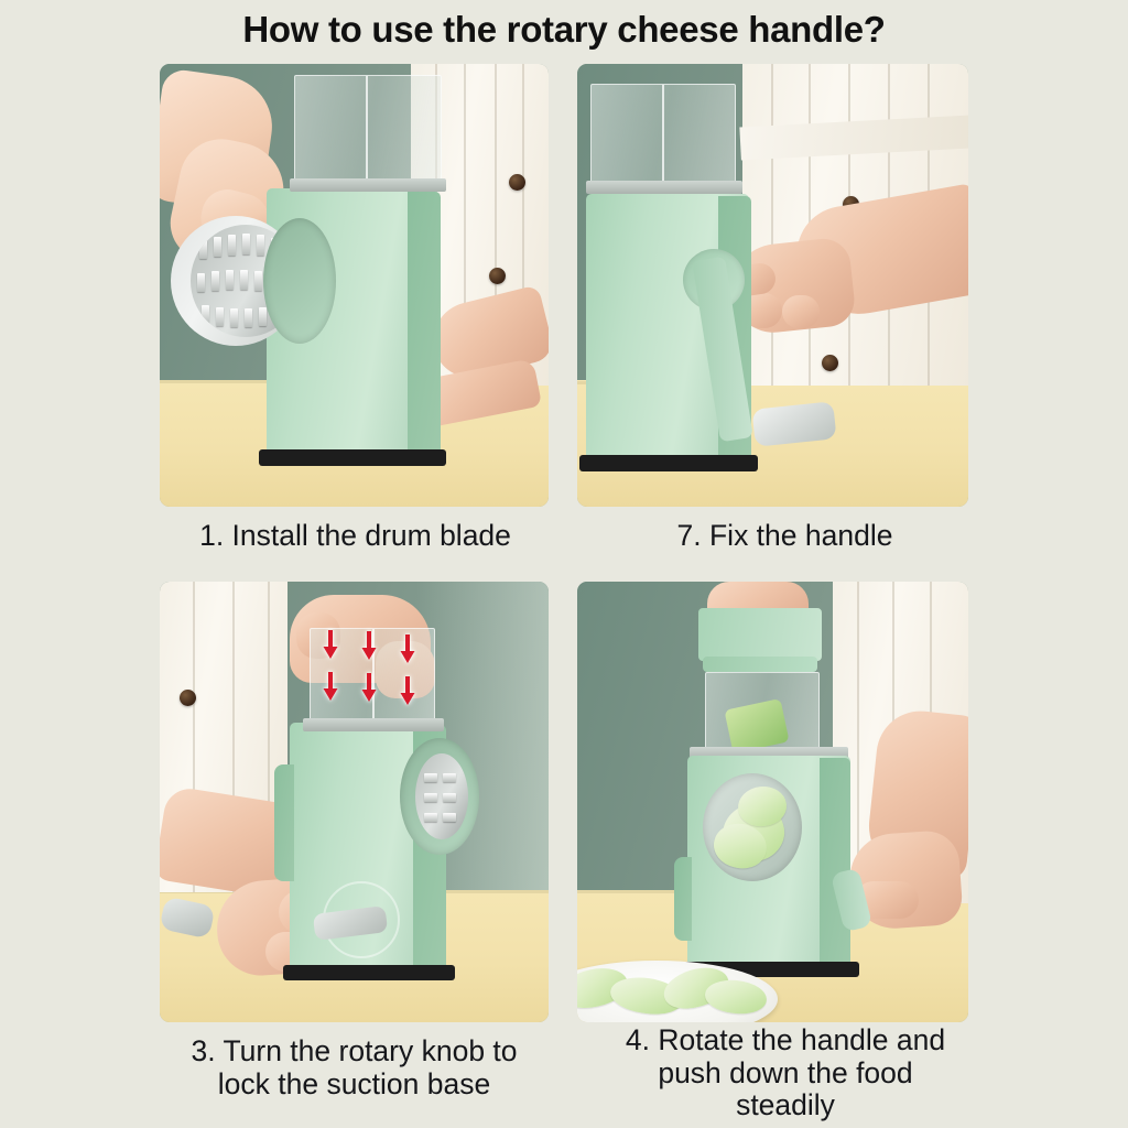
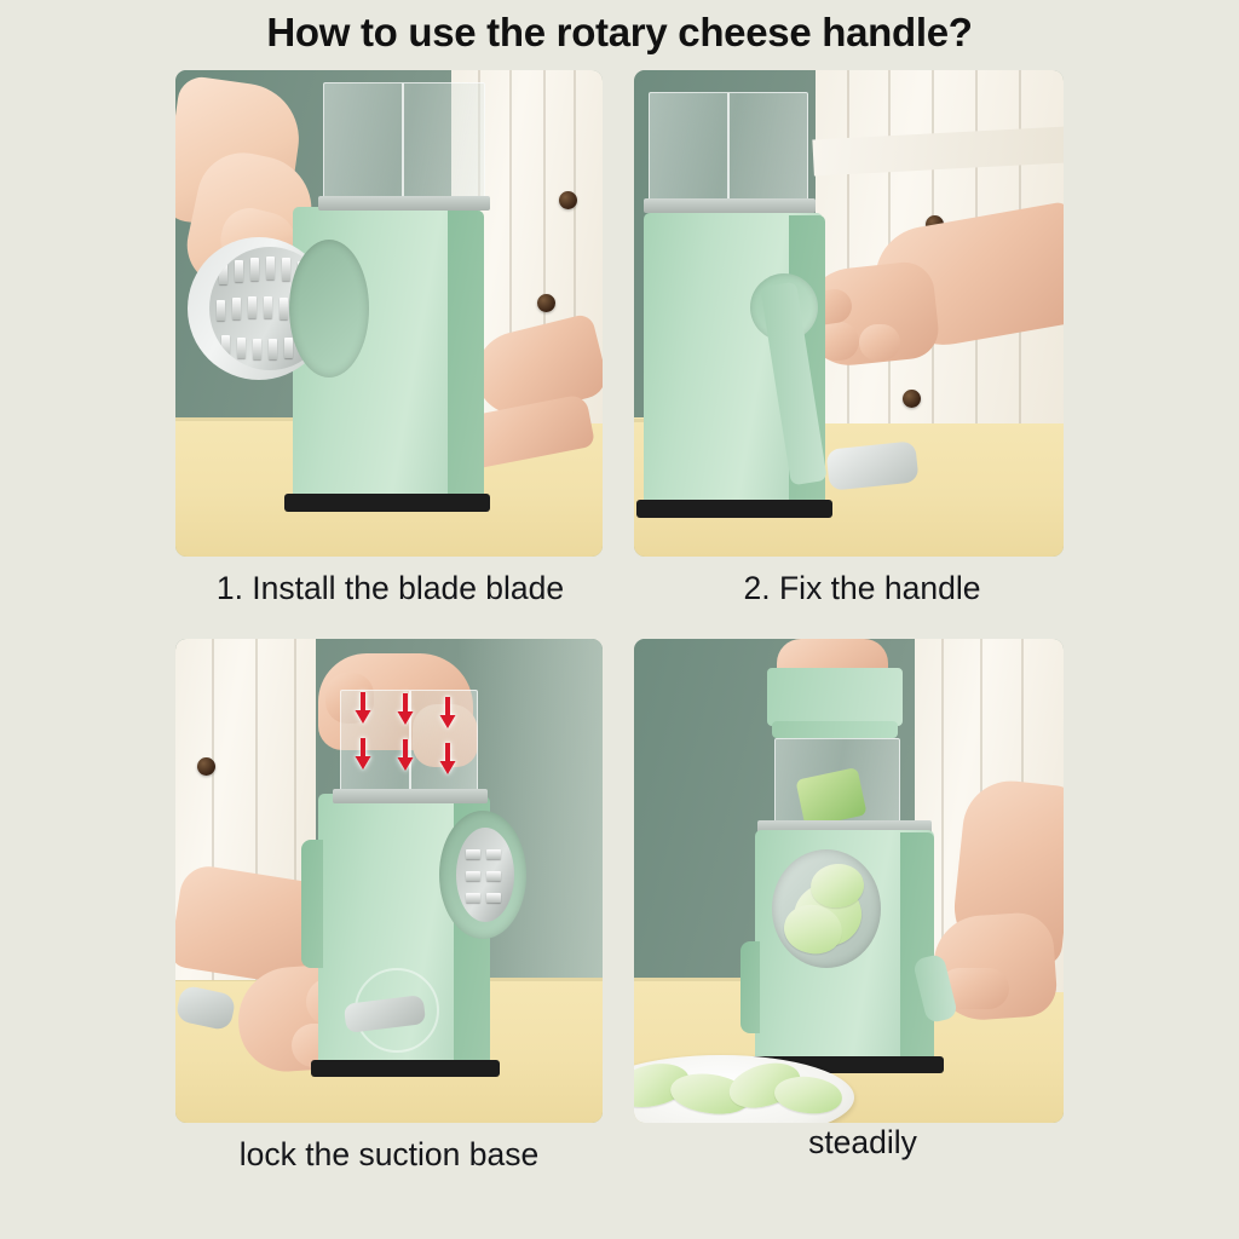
  How to use the rotary cheese handle?
- 1. Install the drum blade
+ 1. Install the blade blade
- 7. Fix the handle
+ 2. Fix the handle
- 3. Turn the rotary knob to
  lock the suction base
- 4. Rotate the handle and
- push down the food
  steadily
